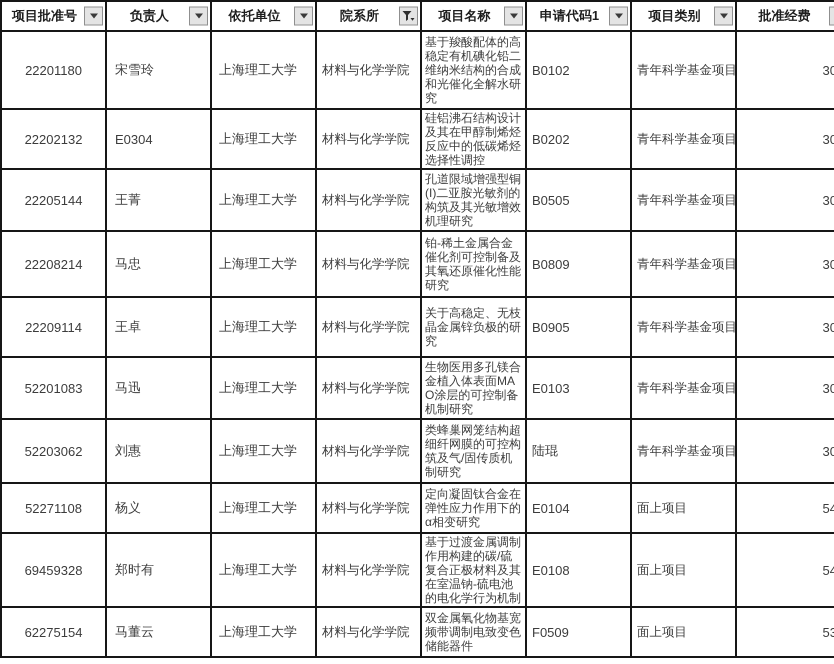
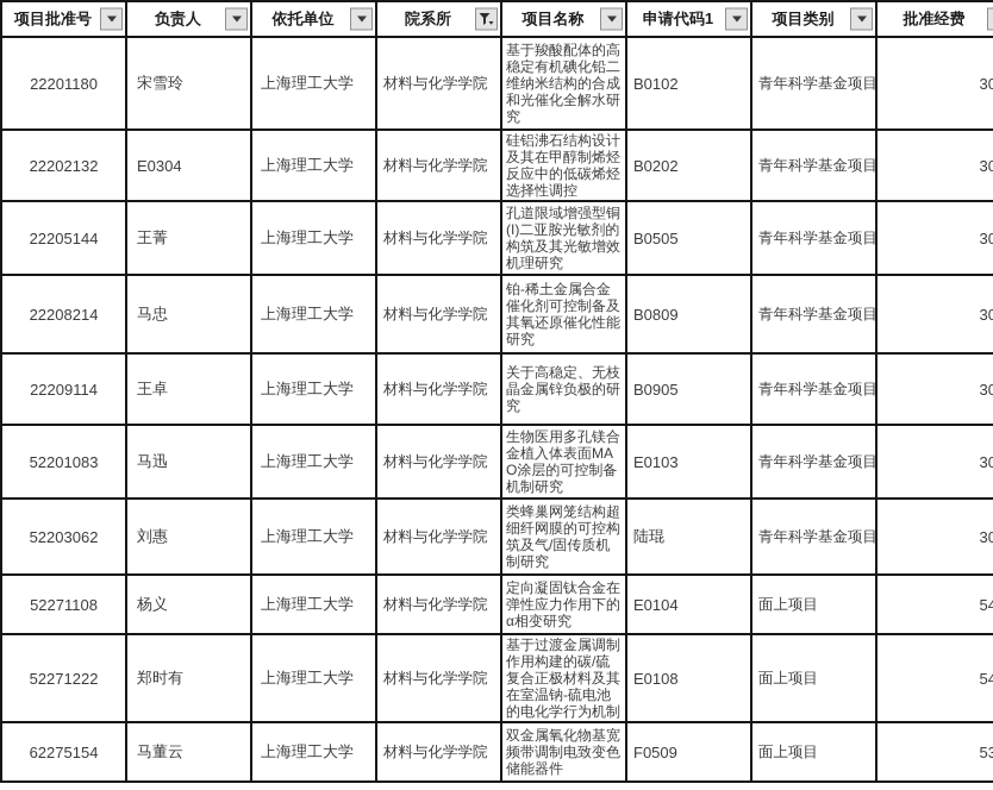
  项目批准号	负责人	依托单位	院系所	项目名称	申请代码1	项目类别	批准经费
  22201180	宋雪玲	上海理工大学	材料与化学学院	基于羧酸配体的高稳定有机碘化铅二维纳米结构的合成和光催化全解水研究	B0102	青年科学基金项目	30
  22202132	E0304	上海理工大学	材料与化学学院	硅铝沸石结构设计及其在甲醇制烯烃反应中的低碳烯烃选择性调控	B0202	青年科学基金项目	30
  22205144	王菁	上海理工大学	材料与化学学院	孔道限域增强型铜(I)二亚胺光敏剂的构筑及其光敏增效机理研究	B0505	青年科学基金项目	30
  22208214	马忠	上海理工大学	材料与化学学院	铂-稀土金属合金催化剂可控制备及其氧还原催化性能研究	B0809	青年科学基金项目	30
  22209114	王卓	上海理工大学	材料与化学学院	关于高稳定、无枝晶金属锌负极的研究	B0905	青年科学基金项目	30
  52201083	马迅	上海理工大学	材料与化学学院	生物医用多孔镁合金植入体表面MAO涂层的可控制备机制研究	E0103	青年科学基金项目	30
  52203062	刘惠	上海理工大学	材料与化学学院	类蜂巢网笼结构超细纤网膜的可控构筑及气/固传质机制研究	陆琨	青年科学基金项目	30
  52271108	杨义	上海理工大学	材料与化学学院	定向凝固钛合金在弹性应力作用下的α相变研究	E0104	面上项目	54
- 69459328	郑时有	上海理工大学	材料与化学学院	基于过渡金属调制作用构建的碳/硫复合正极材料及其在室温钠-硫电池的电化学行为机制	E0108	面上项目	54
+ 52271222	郑时有	上海理工大学	材料与化学学院	基于过渡金属调制作用构建的碳/硫复合正极材料及其在室温钠-硫电池的电化学行为机制	E0108	面上项目	54
  62275154	马董云	上海理工大学	材料与化学学院	双金属氧化物基宽频带调制电致变色储能器件	F0509	面上项目	53
